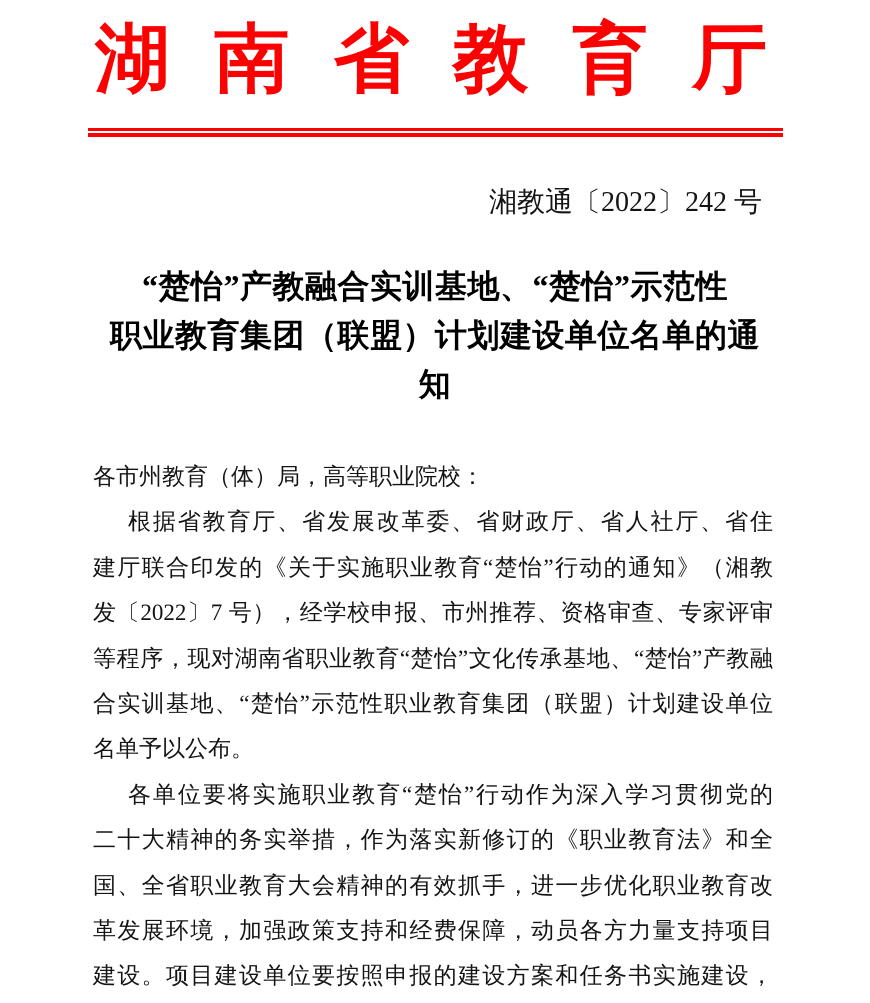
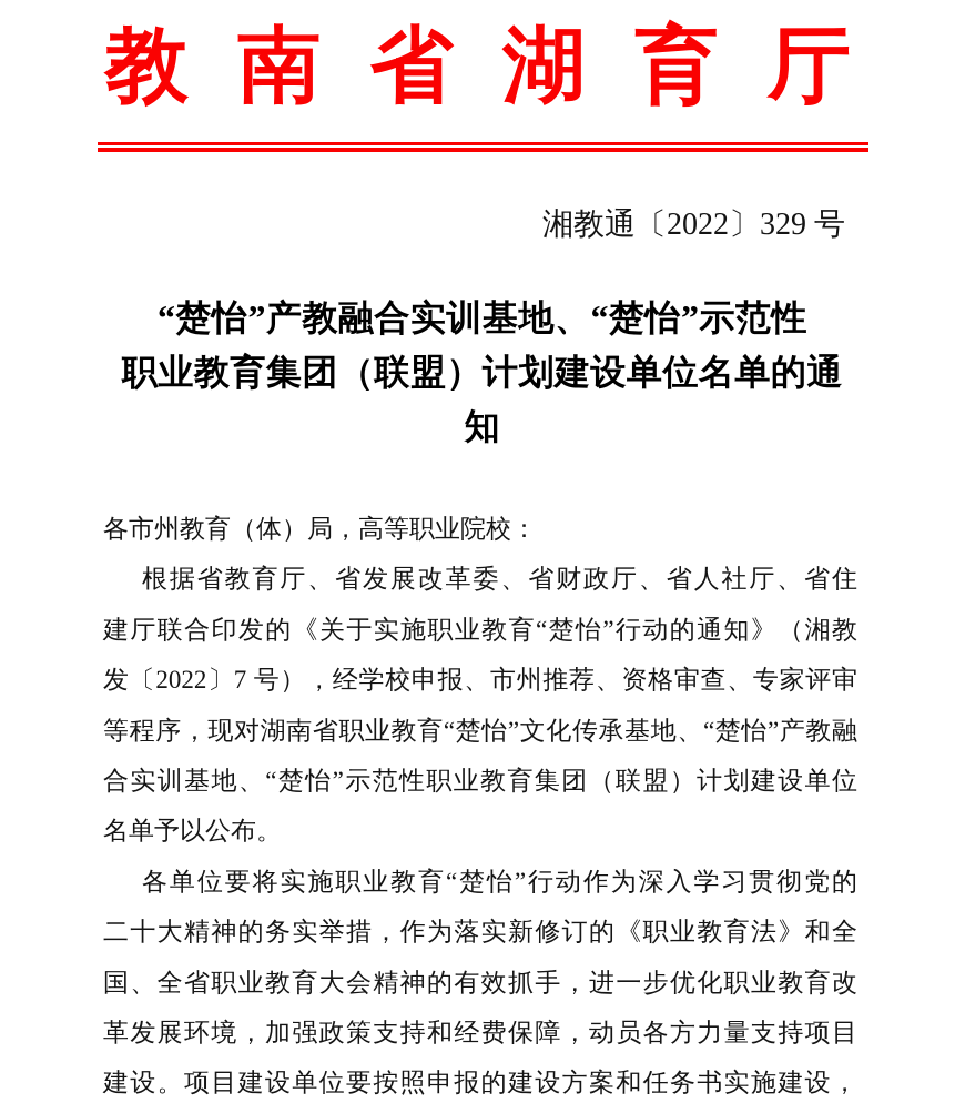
- 湖
+ 教
  南
  省
- 教
+ 湖
  育
  厅
- 湘教通〔2022〕242 号
+ 湘教通〔2022〕329 号
  “楚怡”产教融合实训基地、“楚怡”示范性
  职业教育集团（联盟）计划建设单位名单的通知
  各市州教育（体）局，高等职业院校：
  根据省教育厅、省发展改革委、省财政厅、省人社厅、省住
  建厅联合印发的《关于实施职业教育“楚怡”行动的通知》（湘教
  发〔2022〕7 号），经学校申报、市州推荐、资格审查、专家评审
  等程序，现对湖南省职业教育“楚怡”文化传承基地、“楚怡”产教融
  合实训基地、“楚怡”示范性职业教育集团（联盟）计划建设单位
  名单予以公布。
  各单位要将实施职业教育“楚怡”行动作为深入学习贯彻党的
  二十大精神的务实举措，作为落实新修订的《职业教育法》和全
  国、全省职业教育大会精神的有效抓手，进一步优化职业教育改
  革发展环境，加强政策支持和经费保障，动员各方力量支持项目
  建设。项目建设单位要按照申报的建设方案和任务书实施建设，
